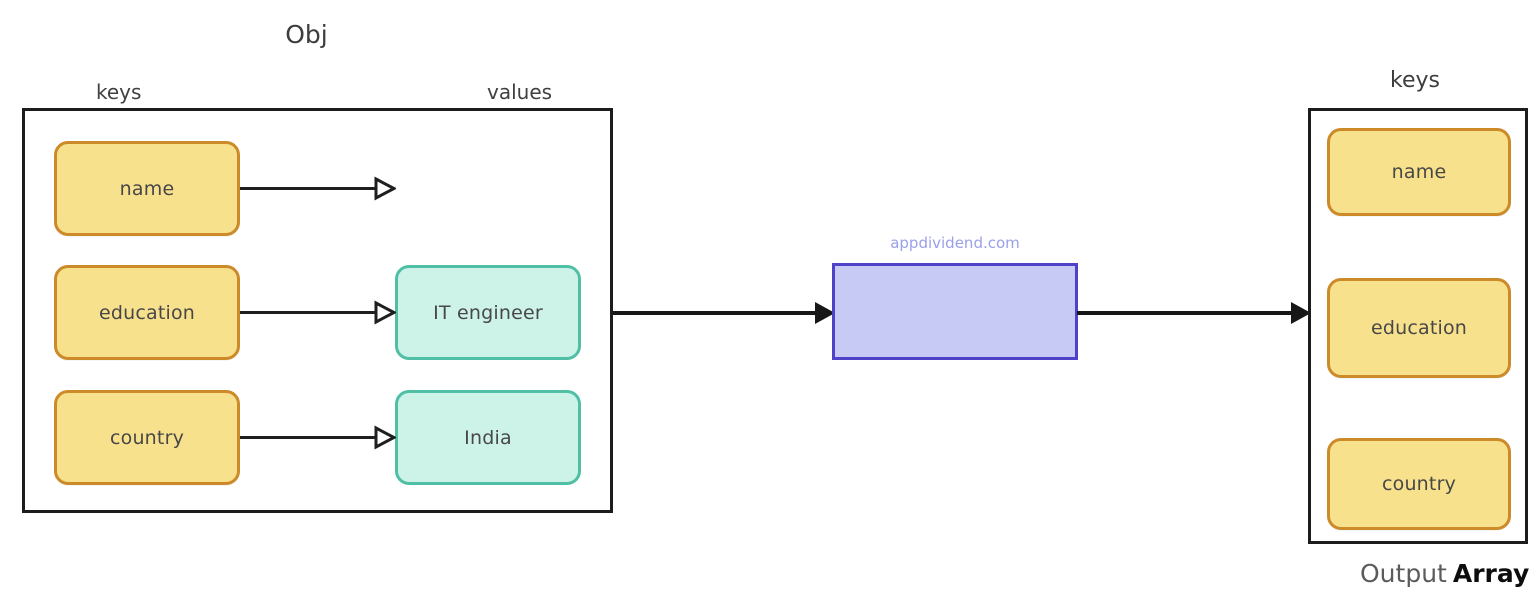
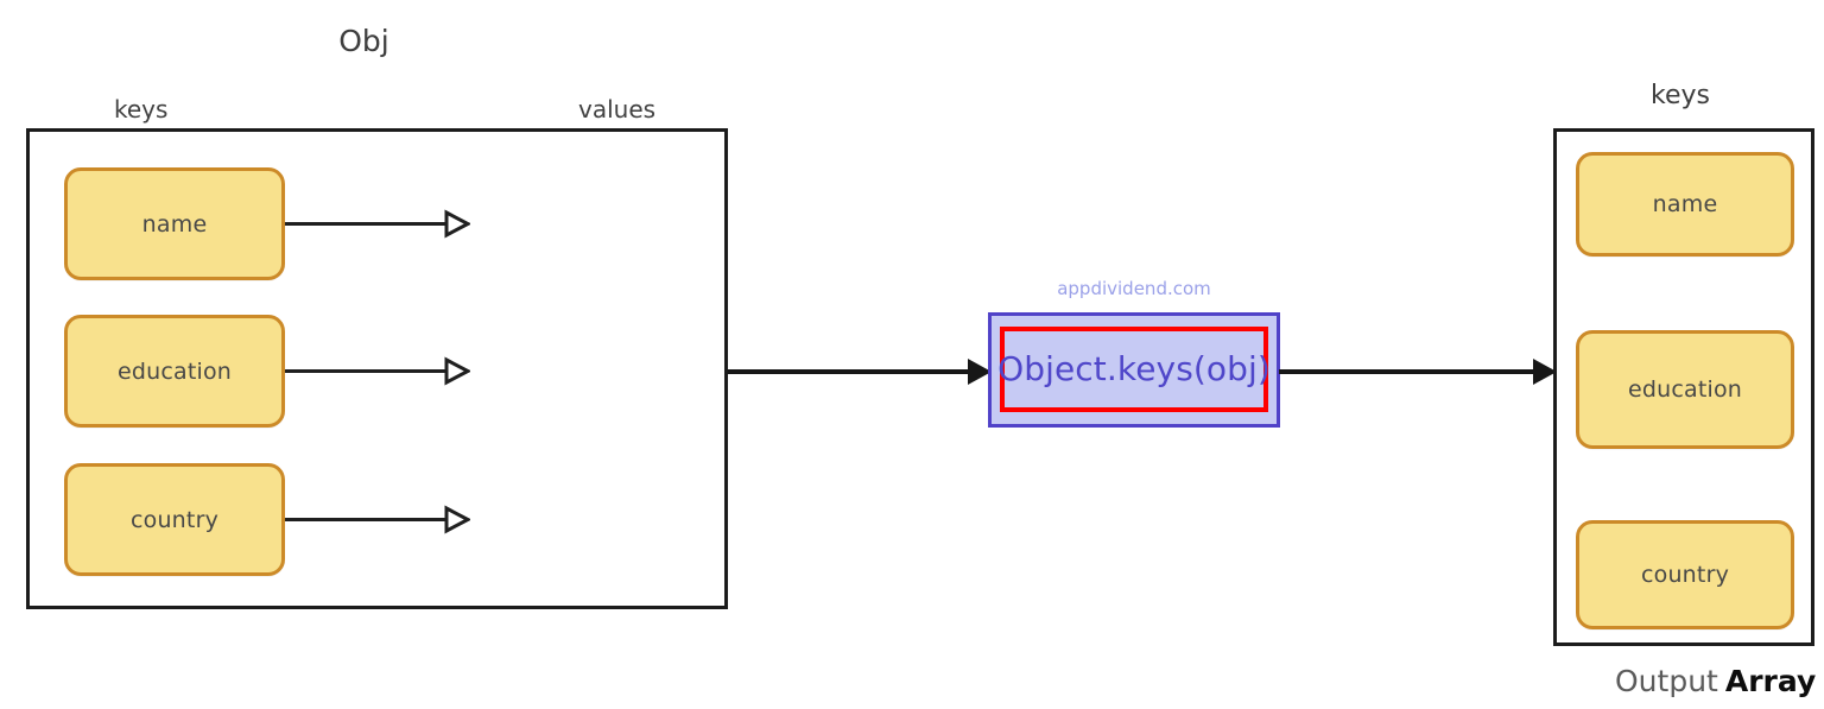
  Obj
  keys
  values
  name
  education
  country
- IT engineer
- India
  appdividend.com
+ Object.keys(obj)
  keys
  name
  education
  country
  Output Array
